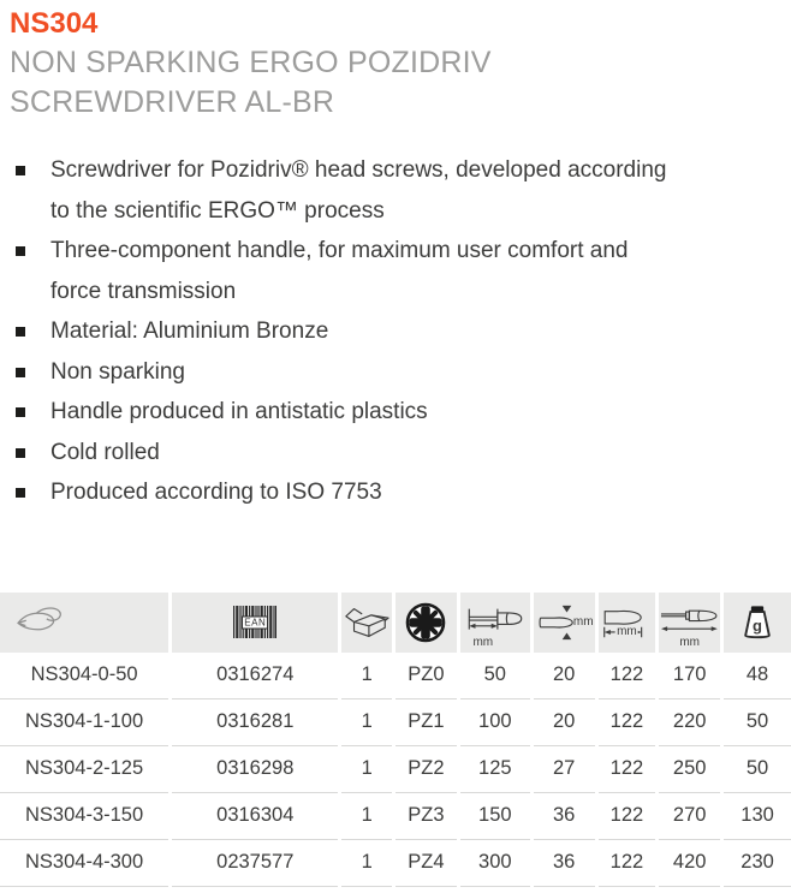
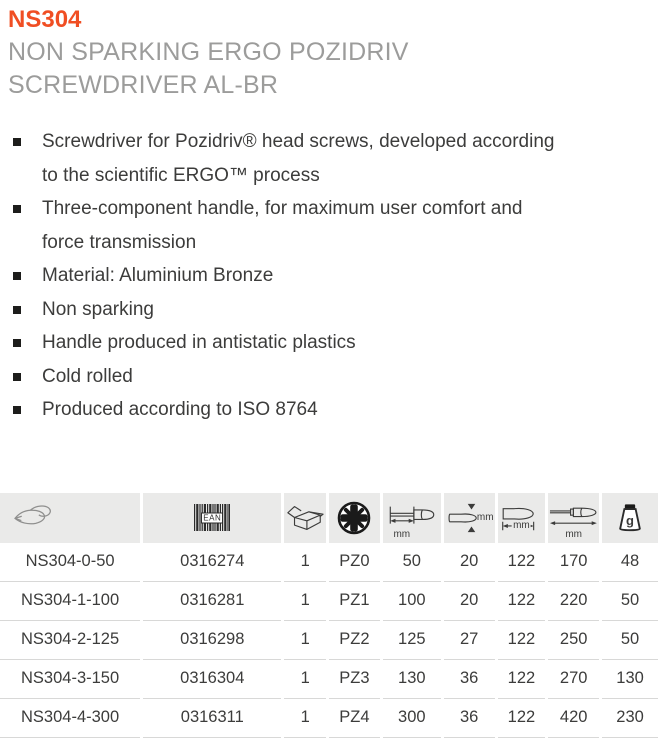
  NS304
  NON SPARKING ERGO POZIDRIV
  SCREWDRIVER AL-BR
  Screwdriver for Pozidriv® head screws, developed according
  to the scientific ERGO™ process
  Three-component handle, for maximum user comfort and
  force transmission
  Material: Aluminium Bronze
  Non sparking
  Handle produced in antistatic plastics
  Cold rolled
- Produced according to ISO 7753
+ Produced according to ISO 8764
  	EAN			mm	mm	mm	mm	g
  NS304-0-50	0316274	1	PZ0	50	20	122	170	48
  NS304-1-100	0316281	1	PZ1	100	20	122	220	50
  NS304-2-125	0316298	1	PZ2	125	27	122	250	50
- NS304-3-150	0316304	1	PZ3	150	36	122	270	130
+ NS304-3-150	0316304	1	PZ3	130	36	122	270	130
- NS304-4-300	0237577	1	PZ4	300	36	122	420	230
+ NS304-4-300	0316311	1	PZ4	300	36	122	420	230
